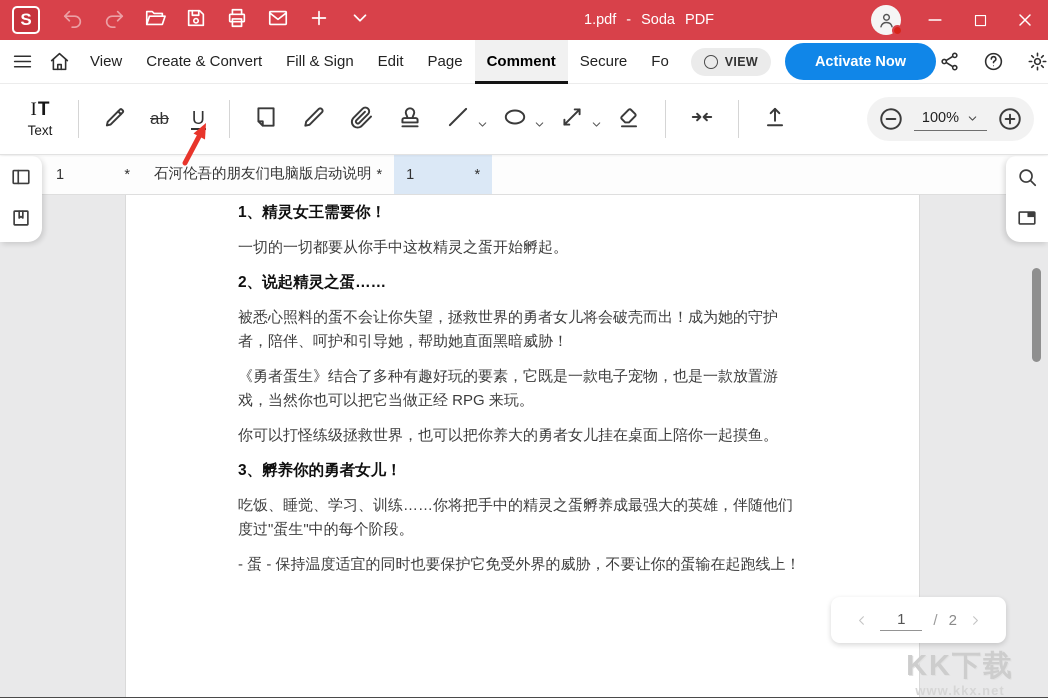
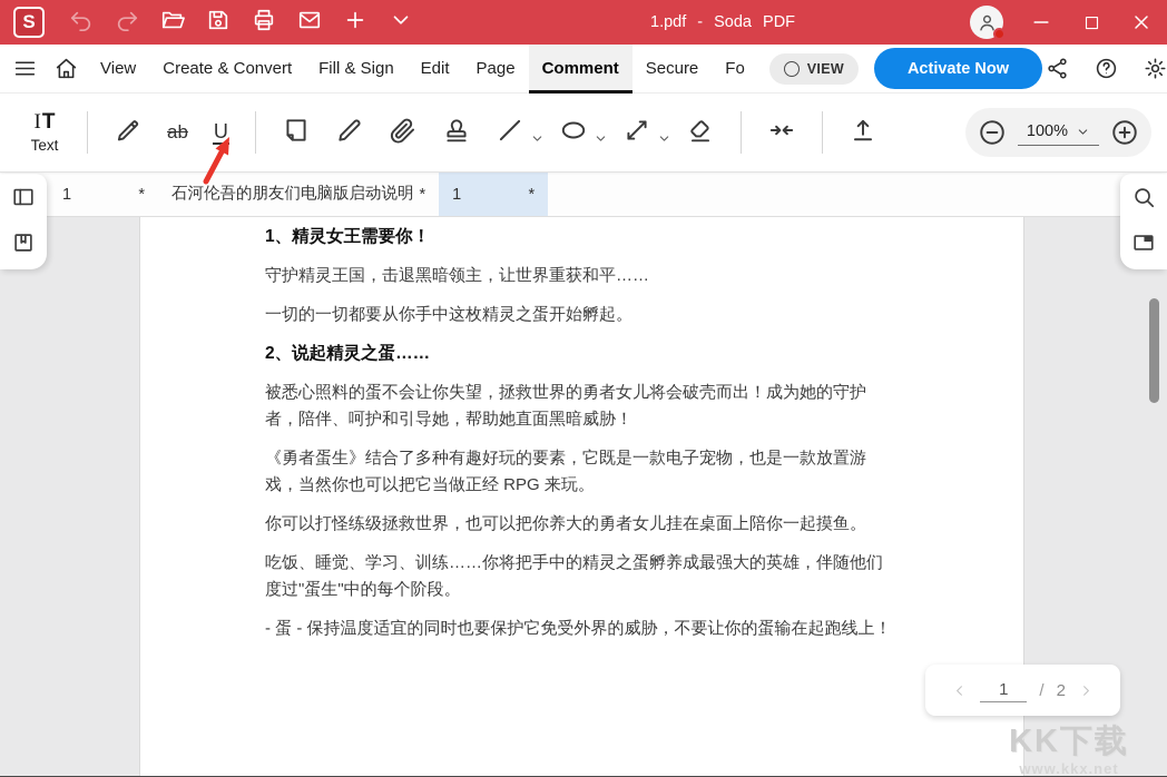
  S
  1.pdf - Soda PDF
  View
  Create & Convert
  Fill & Sign
  Edit
  Page
  Comment
  Secure
  Fo
  VIEW
  Activate Now
  IT
  Text
  ab
  U
  100%
  1
  *
  石河伦吾的朋友们电脑版启动说明
  *
  1
  *
  1、精灵女王需要你！
+ 守护精灵王国，击退黑暗领主，让世界重获和平……
  一切的一切都要从你手中这枚精灵之蛋开始孵起。
  2、说起精灵之蛋……
  被悉心照料的蛋不会让你失望，拯救世界的勇者女儿将会破壳而出！成为她的守护者，陪伴、呵护和引导她，帮助她直面黑暗威胁！
  《勇者蛋生》结合了多种有趣好玩的要素，它既是一款电子宠物，也是一款放置游戏，当然你也可以把它当做正经 RPG 来玩。
  你可以打怪练级拯救世界，也可以把你养大的勇者女儿挂在桌面上陪你一起摸鱼。
- 3、孵养你的勇者女儿！
  吃饭、睡觉、学习、训练……你将把手中的精灵之蛋孵养成最强大的英雄，伴随他们度过"蛋生"中的每个阶段。
  - 蛋 - 保持温度适宜的同时也要保护它免受外界的威胁，不要让你的蛋输在起跑线上！
  1
  /
  2
  KK下载
  www.kkx.net
